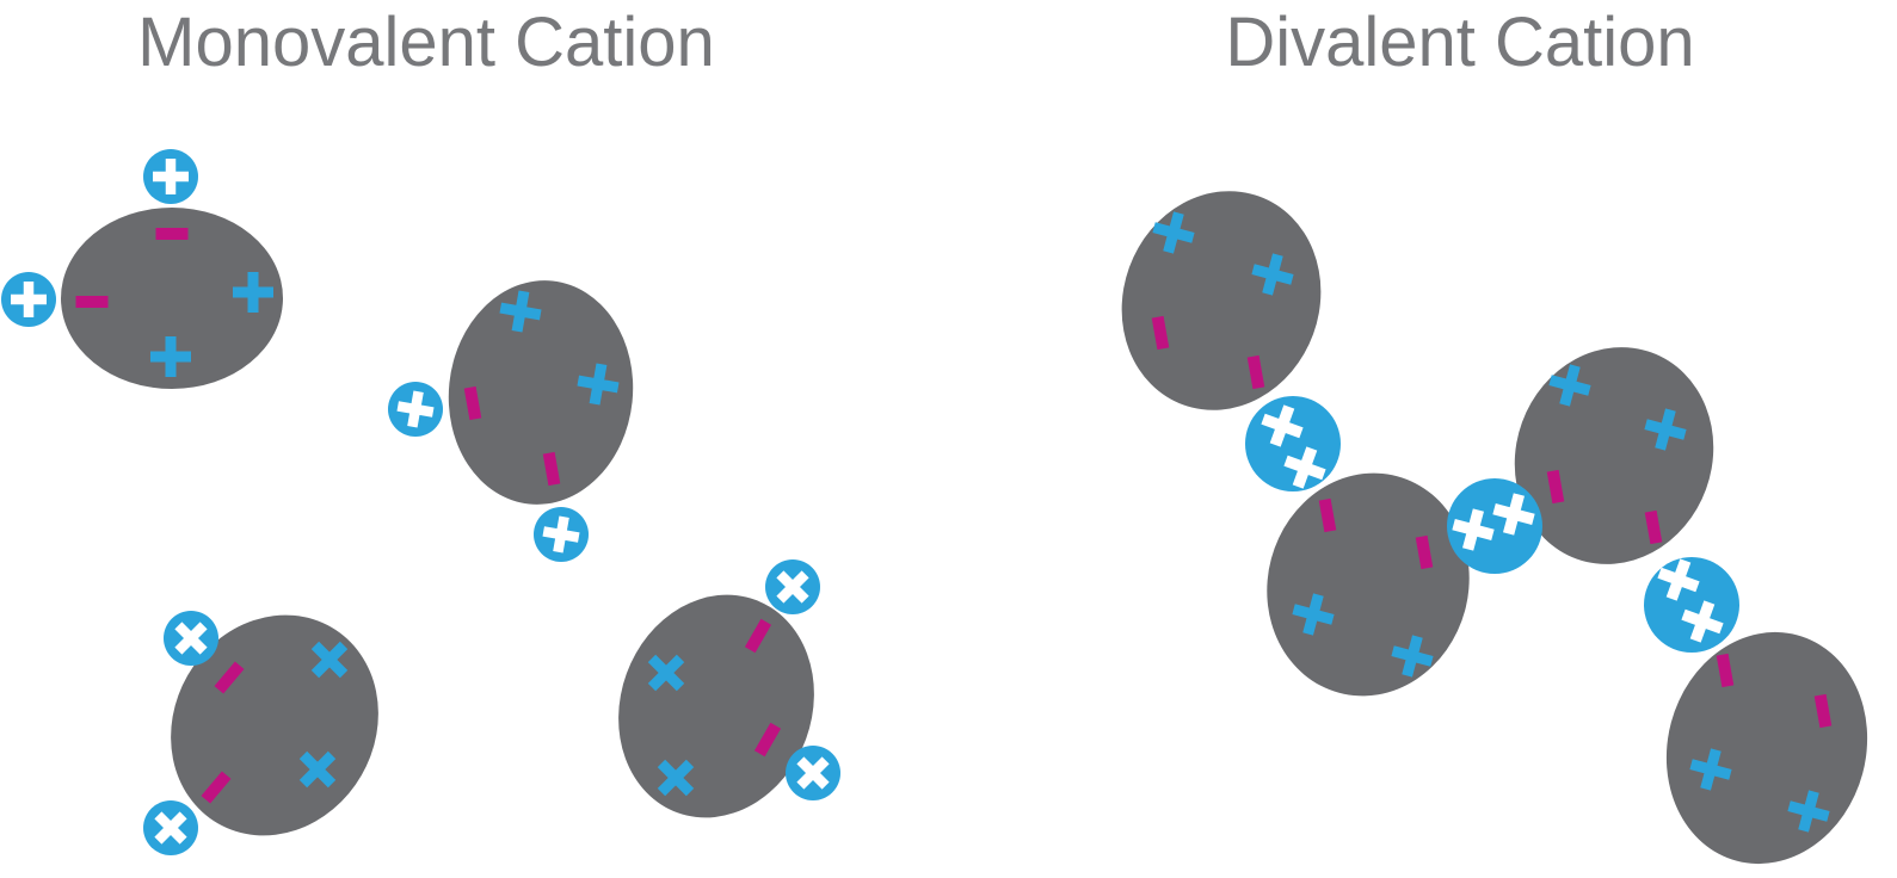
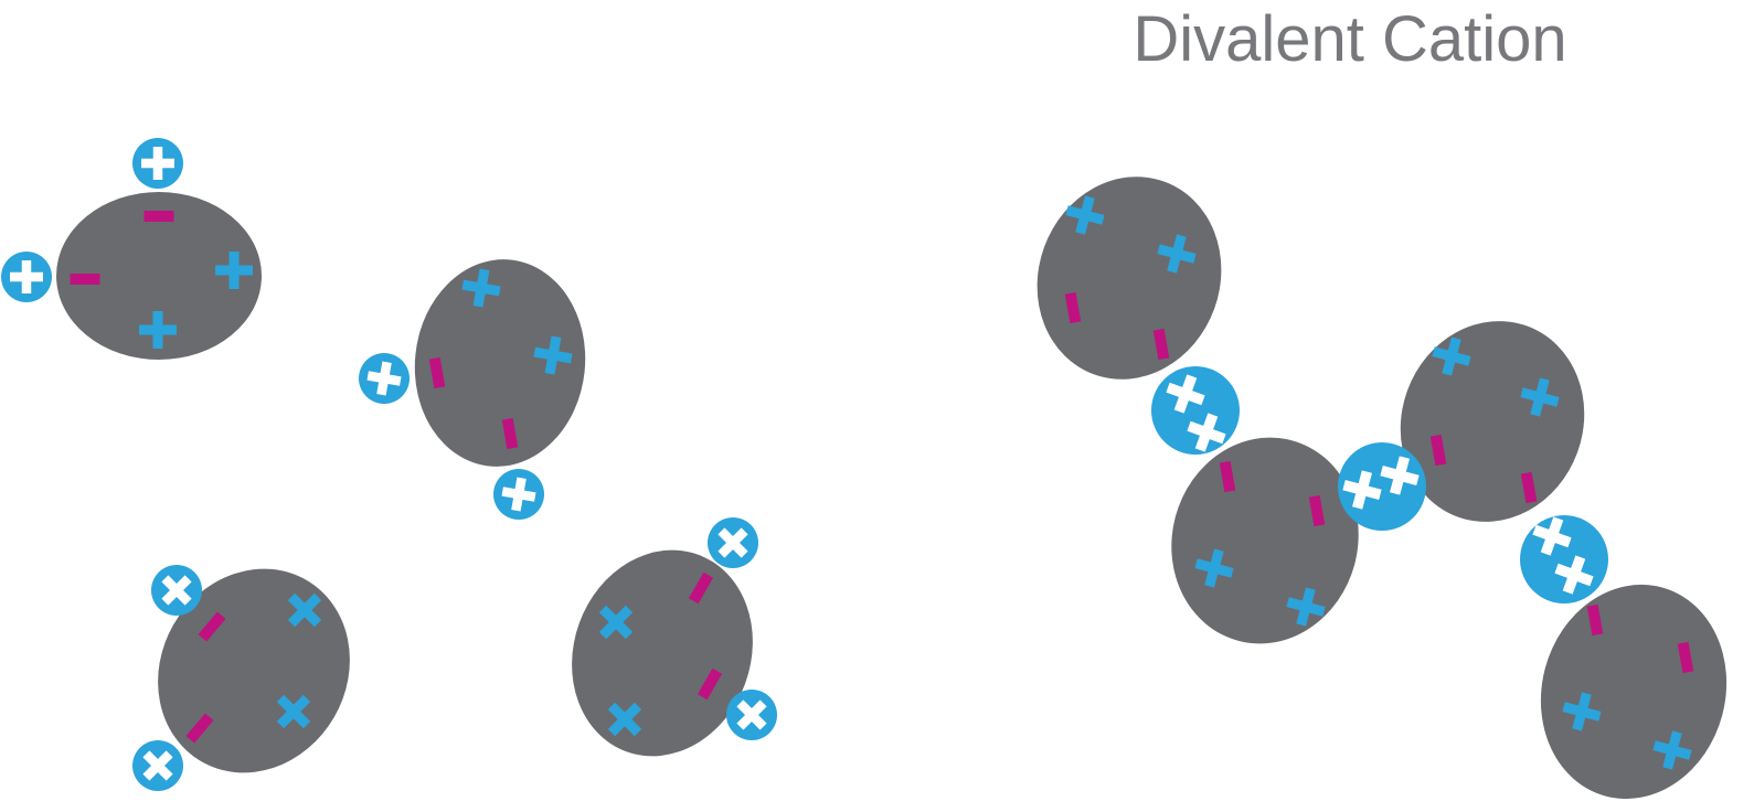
- Monovalent Cation
  Divalent Cation
